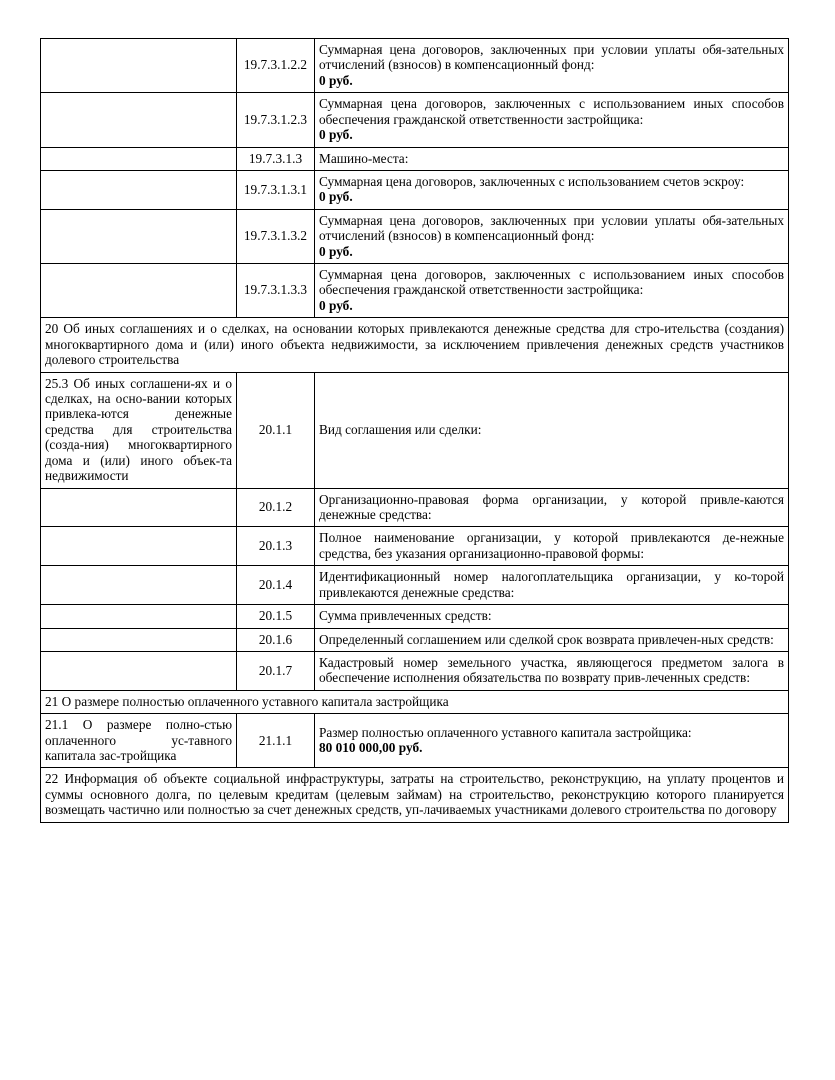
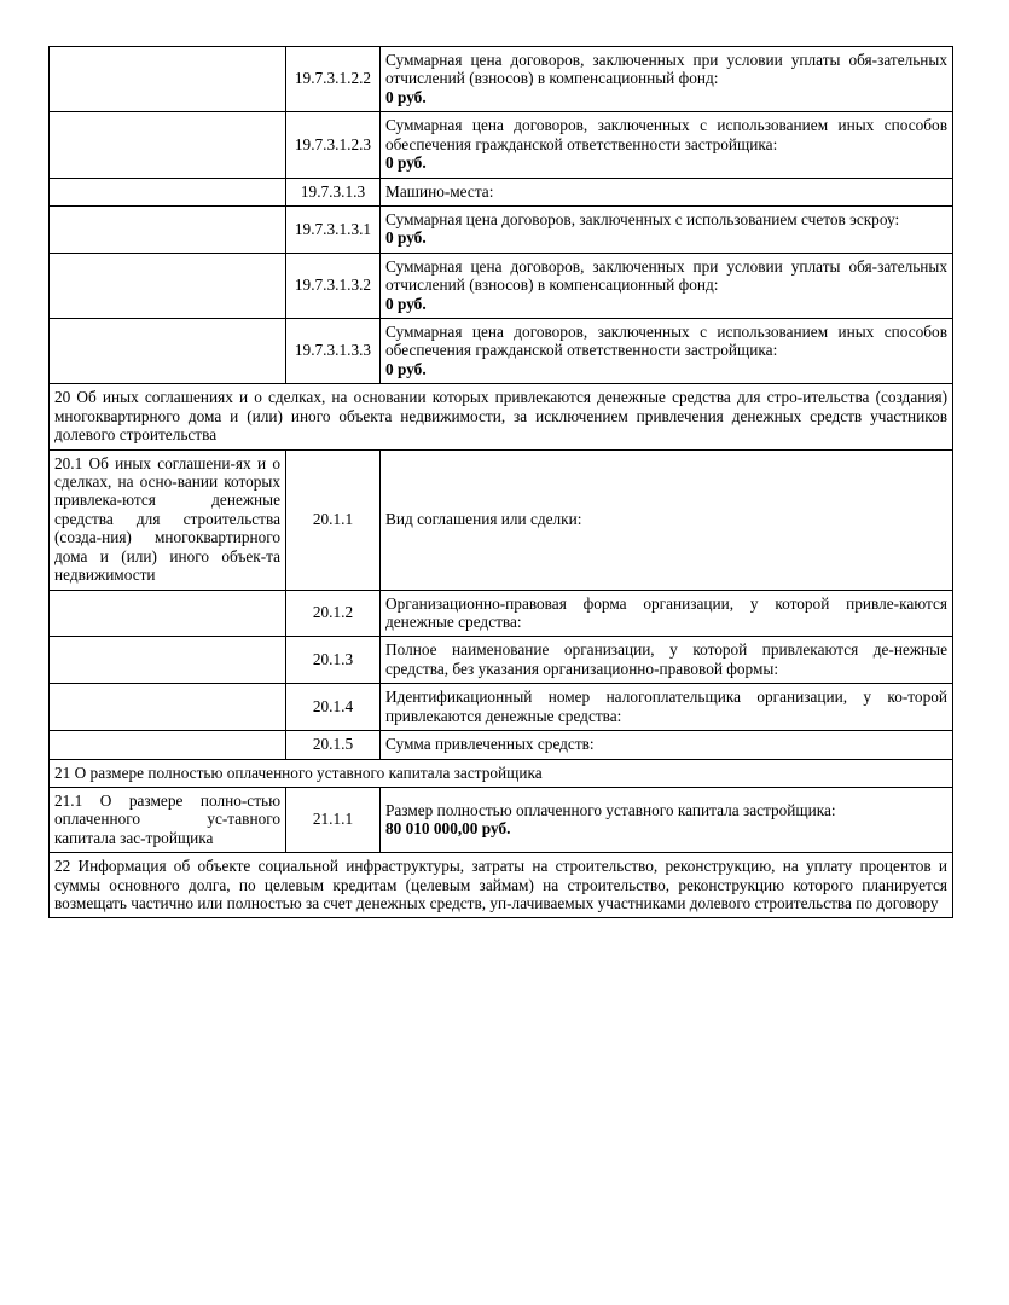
  	19.7.3.1.2.2	Суммарная цена договоров, заключенных при условии уплаты обя-зательных отчислений (взносов) в компенсационный фонд: 0 руб.
  	19.7.3.1.2.3	Суммарная цена договоров, заключенных с использованием иных способов обеспечения гражданской ответственности застройщика: 0 руб.
  	19.7.3.1.3	Машино-места:
  	19.7.3.1.3.1	Суммарная цена договоров, заключенных с использованием счетов эскроу: 0 руб.
  	19.7.3.1.3.2	Суммарная цена договоров, заключенных при условии уплаты обя-зательных отчислений (взносов) в компенсационный фонд: 0 руб.
  	19.7.3.1.3.3	Суммарная цена договоров, заключенных с использованием иных способов обеспечения гражданской ответственности застройщика: 0 руб.
  20 Об иных соглашениях и о сделках, на основании которых привлекаются денежные средства для стро-ительства (создания) многоквартирного дома и (или) иного объекта недвижимости, за исключением привлечения денежных средств участников долевого строительства
- 25.3 Об иных соглашени-ях и о сделках, на осно-вании которых привлека-ются денежные средства для строительства (созда-ния) многоквартирного дома и (или) иного объек-та недвижимости	20.1.1	Вид соглашения или сделки:
+ 20.1 Об иных соглашени-ях и о сделках, на осно-вании которых привлека-ются денежные средства для строительства (созда-ния) многоквартирного дома и (или) иного объек-та недвижимости	20.1.1	Вид соглашения или сделки:
  	20.1.2	Организационно-правовая форма организации, у которой привле-каются денежные средства:
  	20.1.3	Полное наименование организации, у которой привлекаются де-нежные средства, без указания организационно-правовой формы:
  	20.1.4	Идентификационный номер налогоплательщика организации, у ко-торой привлекаются денежные средства:
  	20.1.5	Сумма привлеченных средств:
- 	20.1.6	Определенный соглашением или сделкой срок возврата привлечен-ных средств:
- 	20.1.7	Кадастровый номер земельного участка, являющегося предметом залога в обеспечение исполнения обязательства по возврату прив-леченных средств:
  21 О размере полностью оплаченного уставного капитала застройщика
  21.1 О размере полно-стью оплаченного ус-тавного капитала зас-тройщика	21.1.1	Размер полностью оплаченного уставного капитала застройщика: 80 010 000,00 руб.
  22 Информация об объекте социальной инфраструктуры, затраты на строительство, реконструкцию, на уплату процентов и суммы основного долга, по целевым кредитам (целевым займам) на строительство, реконструкцию которого планируется возмещать частично или полностью за счет денежных средств, уп-лачиваемых участниками долевого строительства по договору
